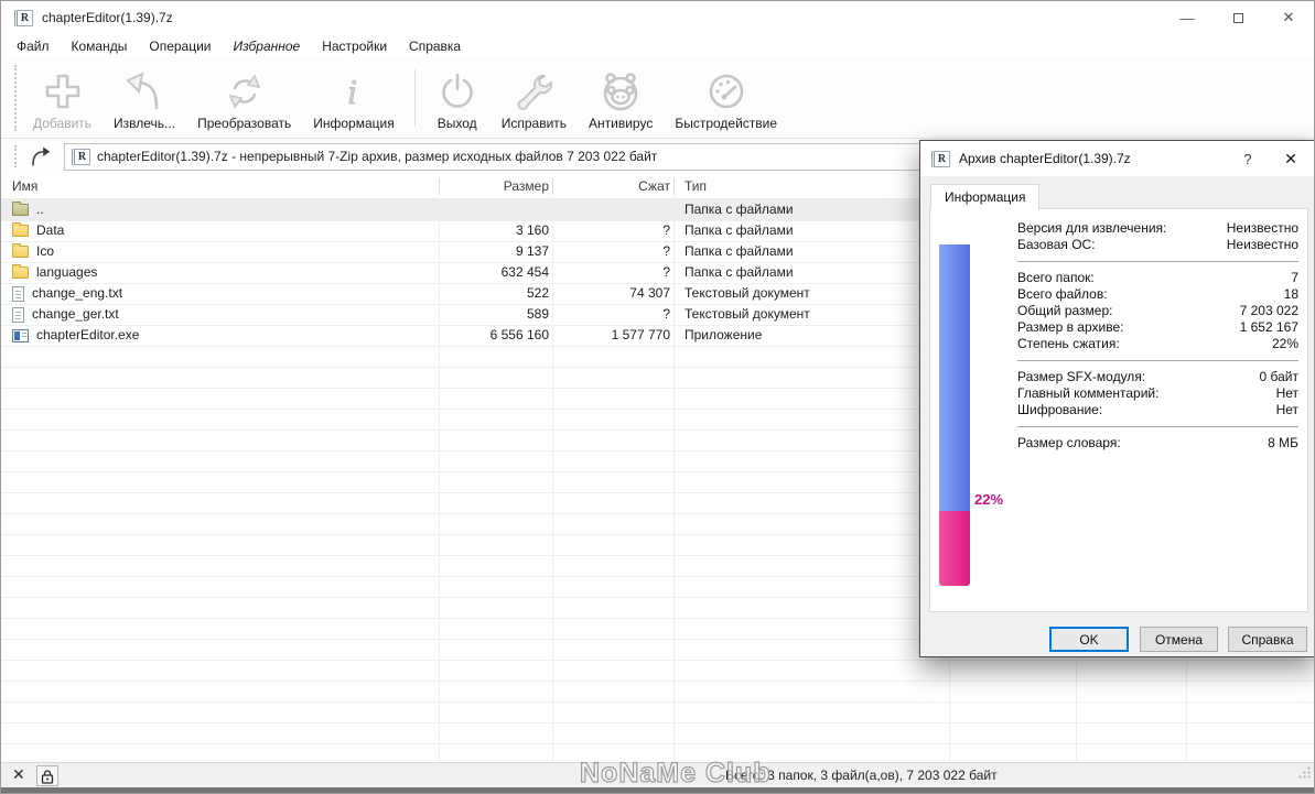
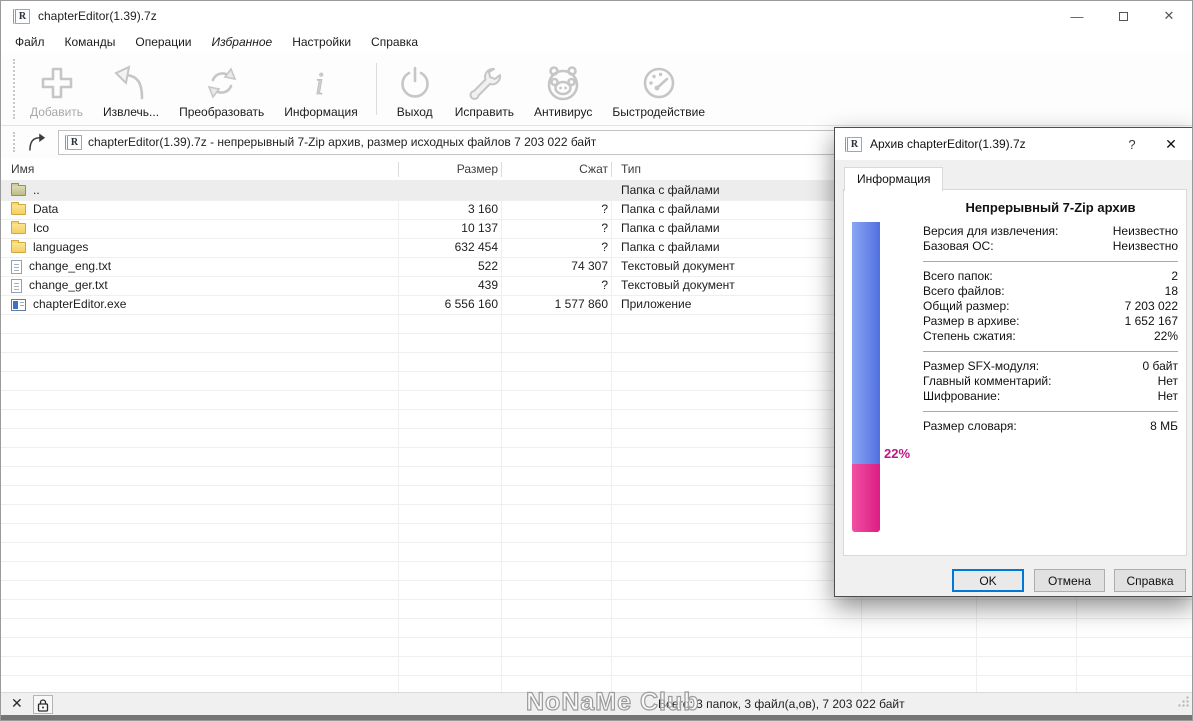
  R
  chapterEditor(1.39).7z
  —
  ✕
  Файл
  Команды
  Операции
  Избранное
  Настройки
  Справка
  Добавить
  Извлечь...
  Преобразовать
  i
  Информация
  Выход
  Исправить
  Антивирус
  Быстродействие
  R
  chapterEditor(1.39).7z - непрерывный 7-Zip архив, размер исходных файлов 7 203 022 байт
  Имя
  Размер
  Сжат
  Тип
  ..
  Папка с файлами
  Data
  3 160
  ?
  Папка с файлами
  Ico
- 9 137
+ 10 137
  ?
  Папка с файлами
  languages
  632 454
  ?
  Папка с файлами
  change_eng.txt
  522
  74 307
  Текстовый документ
  change_ger.txt
- 589
+ 439
  ?
  Текстовый документ
  chapterEditor.exe
  6 556 160
- 1 577 770
+ 1 577 860
  Приложение
  ✕
  Всего: 3 папок, 3 файл(а,ов), 7 203 022 байт
  NoNaMe Club
  R
  Архив chapterEditor(1.39).7z
  ?
  ✕
  Информация
  22%
+ Непрерывный 7-Zip архив
  Версия для извлечения:
  Неизвестно
  Базовая ОС:
  Неизвестно
  Всего папок:
- 7
+ 2
  Всего файлов:
  18
  Общий размер:
  7 203 022
  Размер в архиве:
  1 652 167
  Степень сжатия:
  22%
  Размер SFX-модуля:
  0 байт
  Главный комментарий:
  Нет
  Шифрование:
  Нет
  Размер словаря:
  8 МБ
  OK
  Отмена
  Справка
